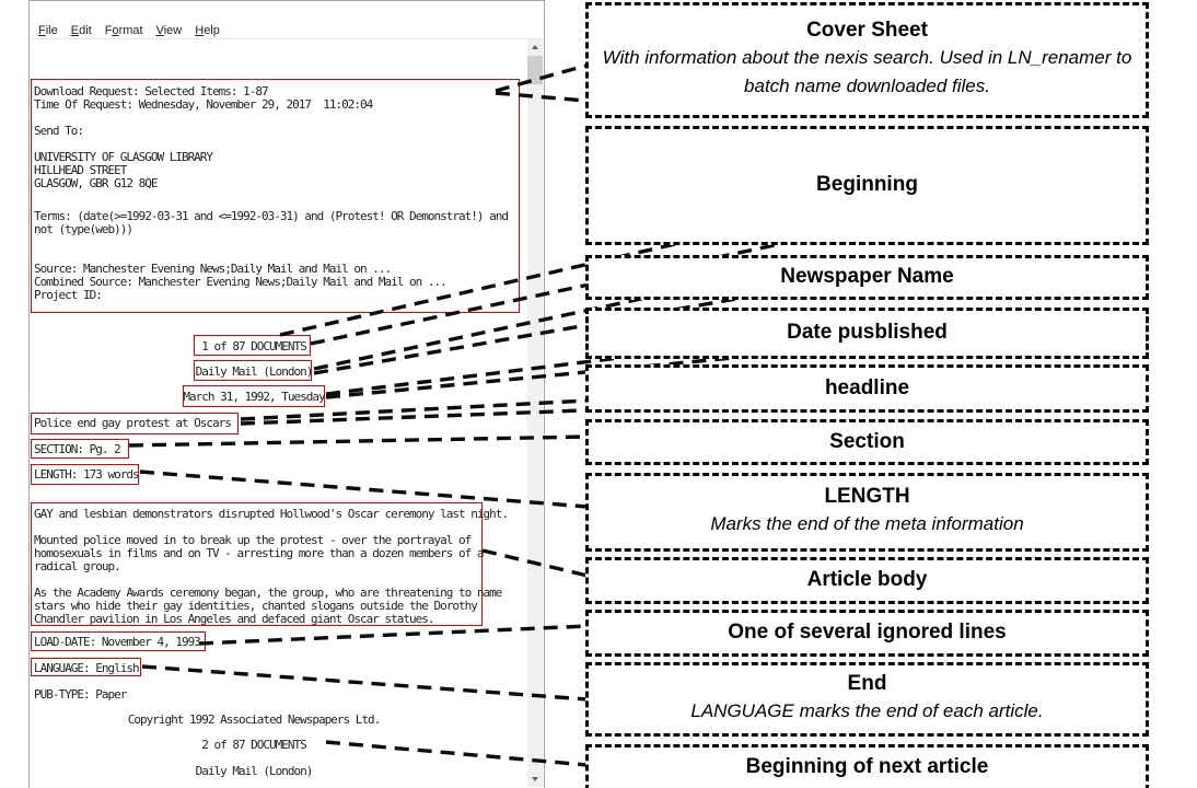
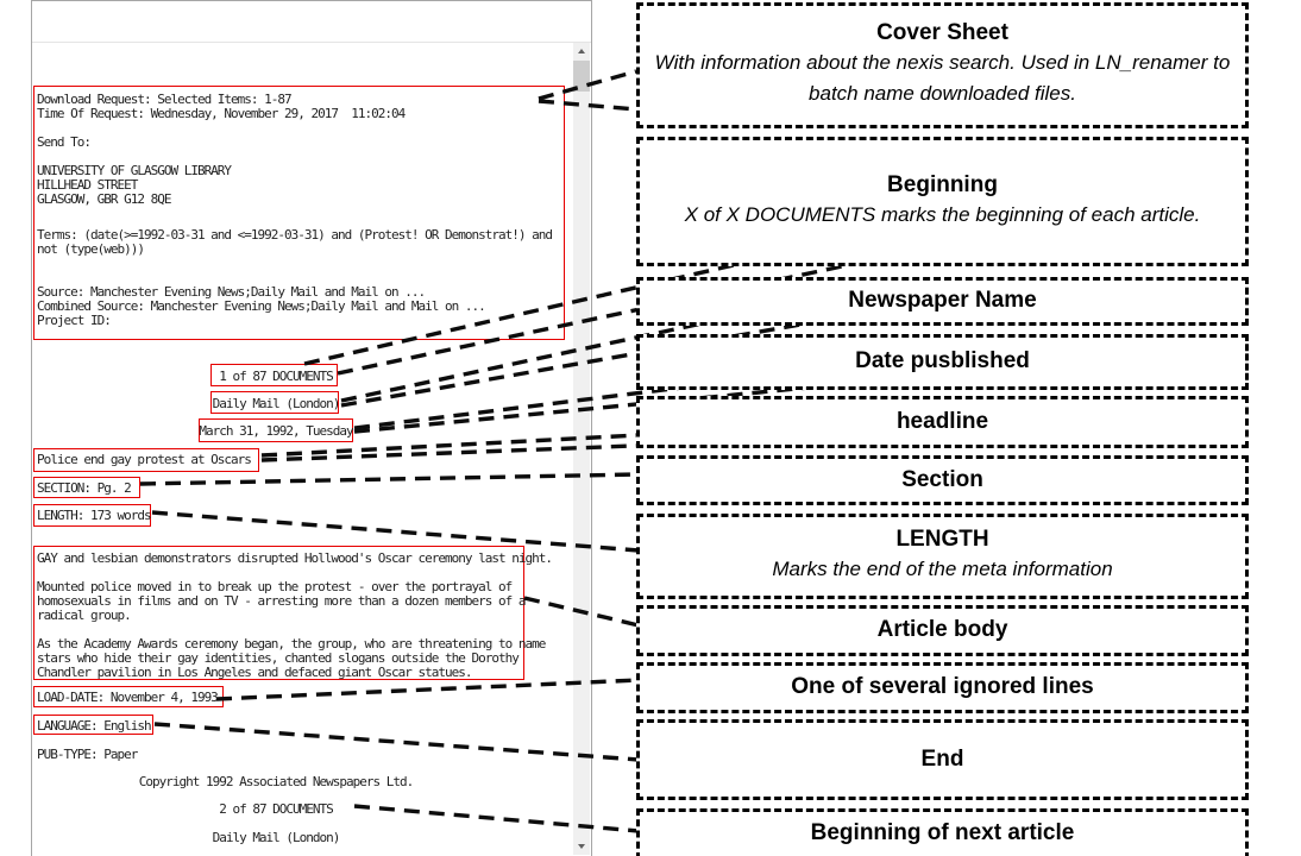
- File Edit Format View Help
  Download Request: Selected Items: 1-87
  Time Of Request: Wednesday, November 29, 2017 11:02:04
  Send To:
  UNIVERSITY OF GLASGOW LIBRARY
  HILLHEAD STREET
  GLASGOW, GBR G12 8QE
  Terms: (date(>=1992-03-31 and <=1992-03-31) and (Protest! OR Demonstrat!) and
  not (type(web)))
  Source: Manchester Evening News;Daily Mail and Mail on ...
  Combined Source: Manchester Evening News;Daily Mail and Mail on ...
  Project ID:
  1 of 87 DOCUMENTS
  Daily Mail (London)
  March 31, 1992, Tuesday
  Police end gay protest at Oscars
  SECTION: Pg. 2
  LENGTH: 173 words
  GAY and lesbian demonstrators disrupted Hollwood's Oscar ceremony last night.
  Mounted police moved in to break up the protest - over the portrayal of
  homosexuals in films and on TV - arresting more than a dozen members of a
  radical group.
  As the Academy Awards ceremony began, the group, who are threatening to name
  stars who hide their gay identities, chanted slogans outside the Dorothy
  Chandler pavilion in Los Angeles and defaced giant Oscar statues.
  LOAD-DATE: November 4, 1993
  LANGUAGE: English
  PUB-TYPE: Paper
  Copyright 1992 Associated Newspapers Ltd.
  2 of 87 DOCUMENTS
  Daily Mail (London)
  Cover Sheet
  With information about the nexis search. Used in LN_renamer to batch name downloaded files.
  Beginning
+ X of X DOCUMENTS marks the beginning of each article.
  Newspaper Name
  Date pusblished
  headline
  Section
  LENGTH
  Marks the end of the meta information
  Article body
  One of several ignored lines
  End
- LANGUAGE marks the end of each article.
  Beginning of next article
